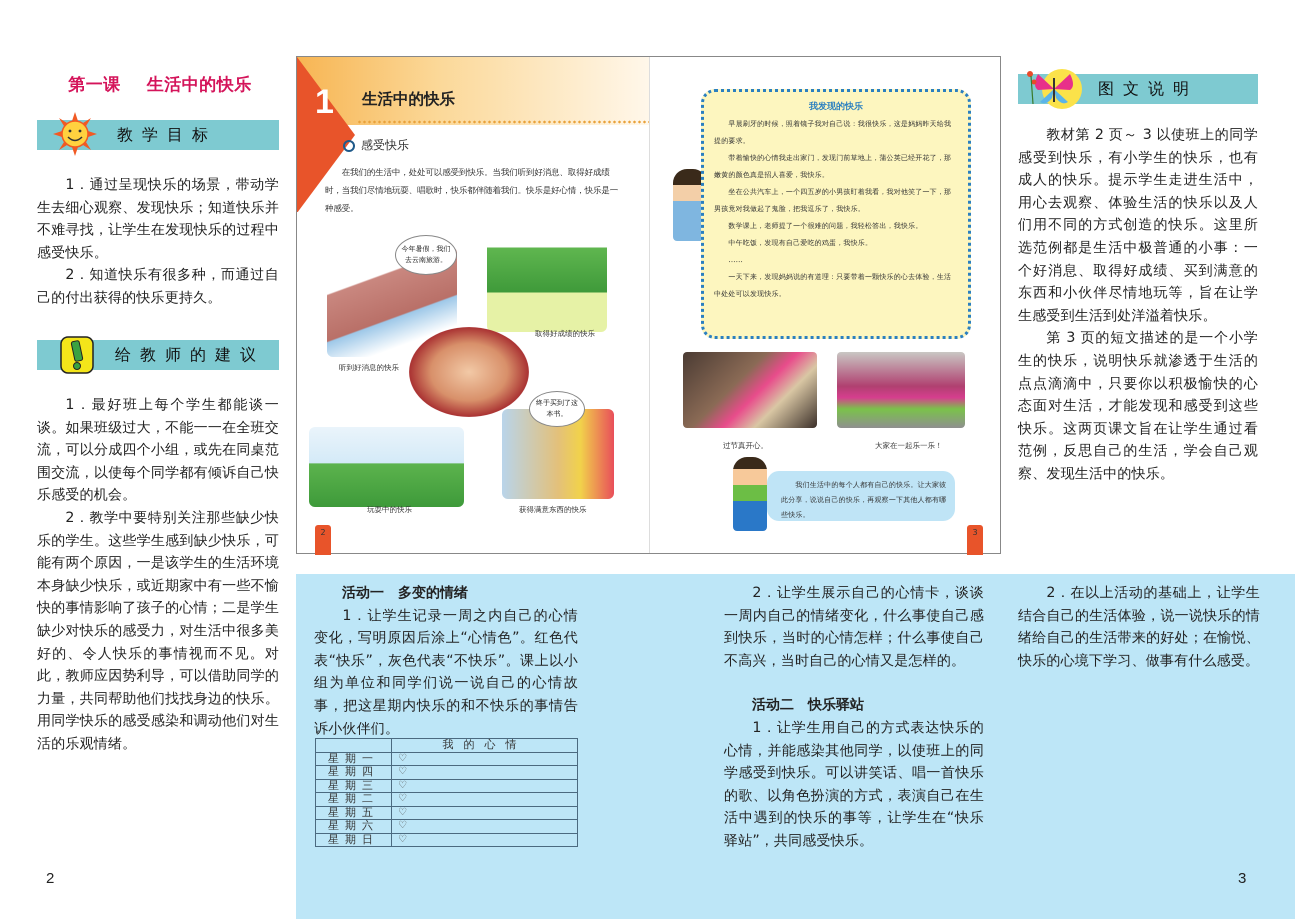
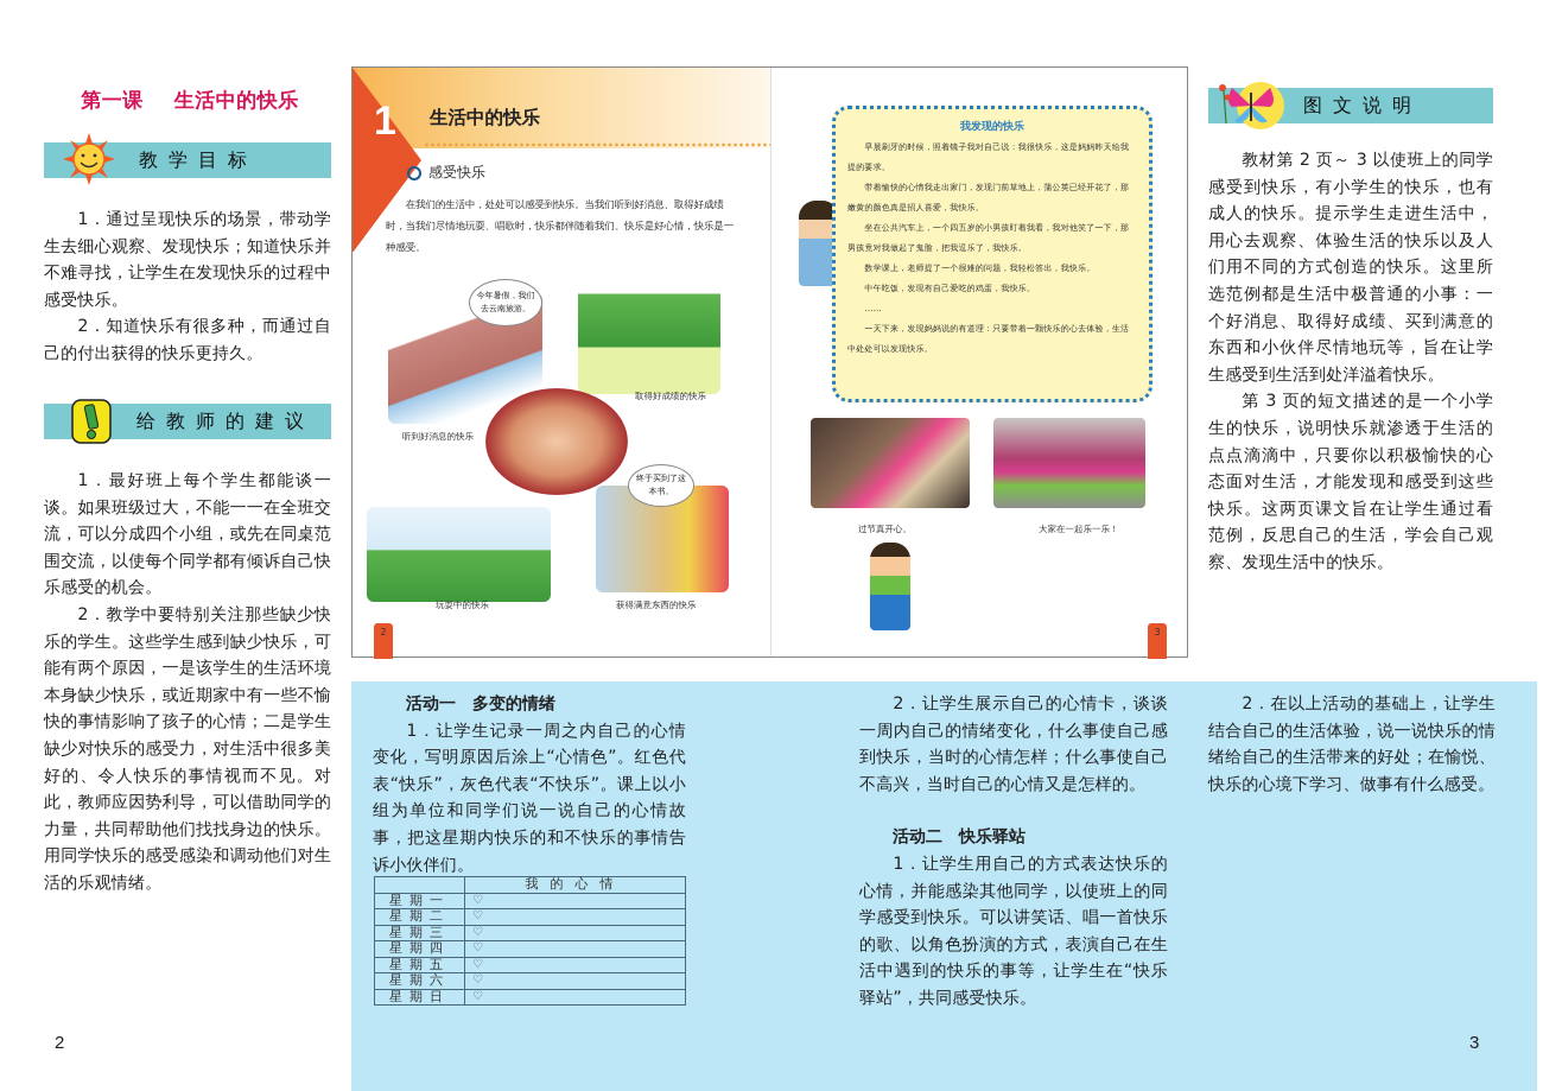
  第一课 生活中的快乐
  教学目标
  1．通过呈现快乐的场景，带动学生去细心观察、发现快乐；知道快乐并不难寻找，让学生在发现快乐的过程中感受快乐。
  2．知道快乐有很多种，而通过自己的付出获得的快乐更持久。
  给教师的建议
  1．最好班上每个学生都能谈一谈。如果班级过大，不能一一在全班交流，可以分成四个小组，或先在同桌范围交流，以使每个同学都有倾诉自己快乐感受的机会。
  2．教学中要特别关注那些缺少快乐的学生。这些学生感到缺少快乐，可能有两个原因，一是该学生的生活环境本身缺少快乐，或近期家中有一些不愉快的事情影响了孩子的心情；二是学生缺少对快乐的感受力，对生活中很多美好的、令人快乐的事情视而不见。对此，教师应因势利导，可以借助同学的力量，共同帮助他们找找身边的快乐。用同学快乐的感受感染和调动他们对生活的乐观情绪。
  2
  1
  生活中的快乐
  感受快乐
  在我们的生活中，处处可以感受到快乐。当我们听到好消息、取得好成绩时，当我们尽情地玩耍、唱歌时，快乐都伴随着我们。快乐是好心情，快乐是一种感受。
  今年暑假，我们去云南旅游。
  听到好消息的快乐
  取得好成绩的快乐
  玩耍中的快乐
  终于买到了这本书。
  获得满意东西的快乐
  2
  我发现的快乐
  早晨刷牙的时候，照着镜子我对自己说：我很快乐，这是妈妈昨天给我提的要求。
  带着愉快的心情我走出家门，发现门前草地上，蒲公英已经开花了，那嫩黄的颜色真是招人喜爱，我快乐。
  坐在公共汽车上，一个四五岁的小男孩盯着我看，我对他笑了一下，那男孩竟对我做起了鬼脸，把我逗乐了，我快乐。
  数学课上，老师提了一个很难的问题，我轻松答出，我快乐。
  中午吃饭，发现有自己爱吃的鸡蛋，我快乐。
  ……
  一天下来，发现妈妈说的有道理：只要带着一颗快乐的心去体验，生活中处处可以发现快乐。
  过节真开心。
  大家在一起乐一乐！
- 我们生活中的每个人都有自己的快乐。让大家彼此分享，说说自己的快乐，再观察一下其他人都有哪些快乐。
  3
  图文说明
  教材第 2 页～ 3 以使班上的同学感受到快乐，有小学生的快乐，也有成人的快乐。提示学生走进生活中，用心去观察、体验生活的快乐以及人们用不同的方式创造的快乐。这里所选范例都是生活中极普通的小事：一个好消息、取得好成绩、买到满意的东西和小伙伴尽情地玩等，旨在让学生感受到生活到处洋溢着快乐。
  第 3 页的短文描述的是一个小学生的快乐，说明快乐就渗透于生活的点点滴滴中，只要你以积极愉快的心态面对生活，才能发现和感受到这些快乐。这两页课文旨在让学生通过看范例，反思自己的生活，学会自己观察、发现生活中的快乐。
  活动一 多变的情绪
  1．让学生记录一周之内自己的心情变化，写明原因后涂上“心情色”。红色代表“快乐”，灰色代表“不快乐”。课上以小组为单位和同学们说一说自己的心情故事，把这星期内快乐的和不快乐的事情告诉小伙伴们。
  	我的心情
  星期一	♡
- 星期四	♡
+ 星期二	♡
  星期三	♡
- 星期二	♡
+ 星期四	♡
  星期五	♡
  星期六	♡
  星期日	♡
  2．让学生展示自己的心情卡，谈谈一周内自己的情绪变化，什么事使自己感到快乐，当时的心情怎样；什么事使自己不高兴，当时自己的心情又是怎样的。
  活动二 快乐驿站
  1．让学生用自己的方式表达快乐的心情，并能感染其他同学，以使班上的同学感受到快乐。可以讲笑话、唱一首快乐的歌、以角色扮演的方式，表演自己在生活中遇到的快乐的事等，让学生在“快乐驿站”，共同感受快乐。
  2．在以上活动的基础上，让学生结合自己的生活体验，说一说快乐的情绪给自己的生活带来的好处；在愉悦、快乐的心境下学习、做事有什么感受。
  3
